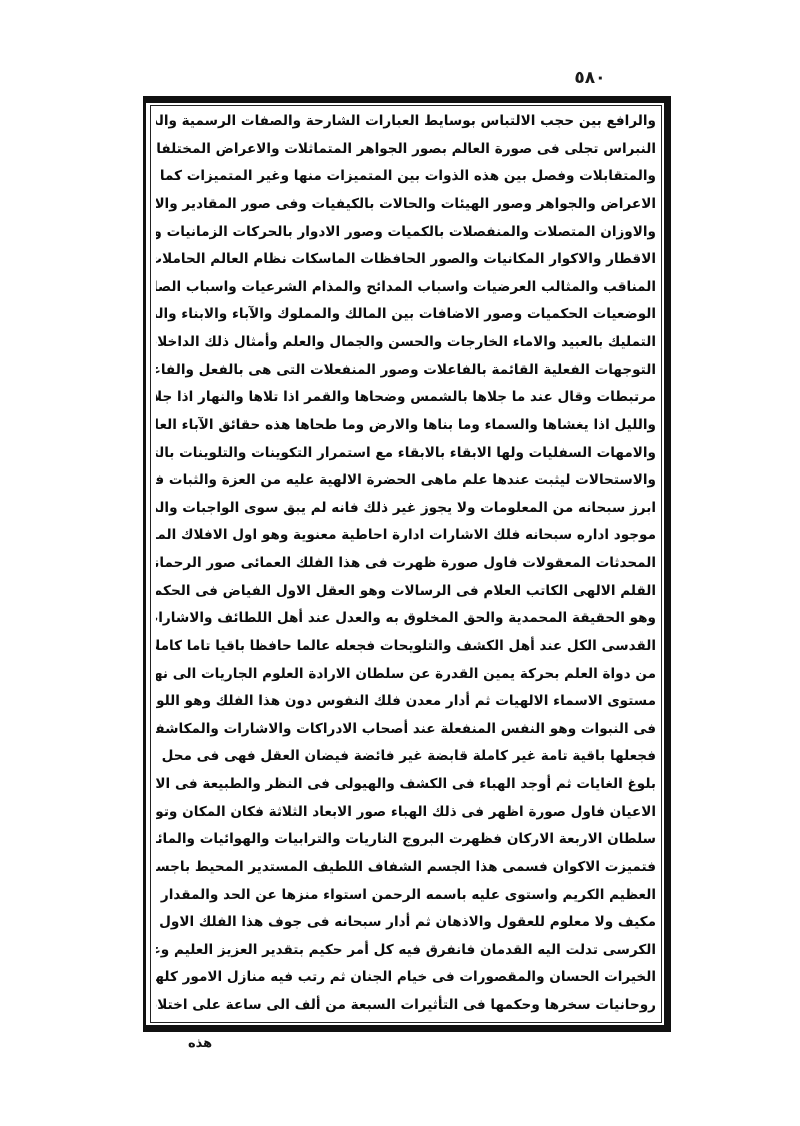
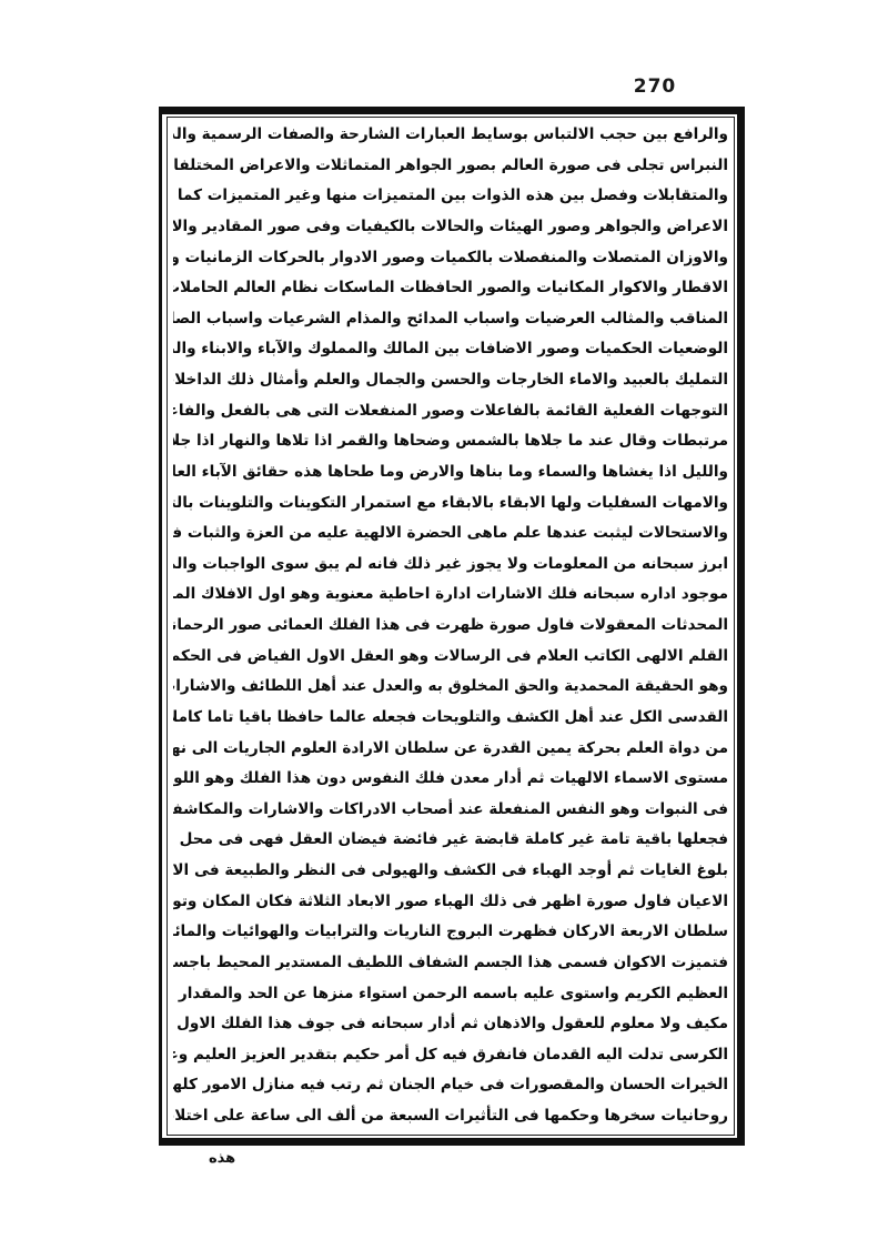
- ٥٨٠
+ 270
  والرافع بين حجب الالتباس بوسايط العبارات الشارحة والصفات الرسمية وال
  النبراس تجلى فى صورة العالم بصور الجواهر المتماثلات والاعراض المختلفا
  والمتقابلات وفصل بين هذه الذوات بين المتميزات منها وغير المتميزات كما
  الاعراض والجواهر وصور الهيئات والحالات بالكيفيات وفى صور المقادير والا
  والاوزان المتصلات والمنفصلات بالكميات وصور الادوار بالحركات الزمانيات و
  الاقطار والاكوار المكانيات والصور الحافظات الماسكات نظام العالم الحاملات
  المناقب والمثالب العرضيات واسباب المدائح والمذام الشرعيات واسباب الصل
  الوضعيات الحكميات وصور الاضافات بين المالك والمملوك والآباء والابناء والب
  التمليك بالعبيد والاماء الخارجات والحسن والجمال والعلم وأمثال ذلك الداخلا
  التوجهات الفعلية القائمة بالفاعلات وصور المنفعلات التى هى بالفعل والفاع
  مرتبطات وقال عند ما جلاها بالشمس وضحاها والقمر اذا تلاها والنهار اذا جل
  والليل اذا يغشاها والسماء وما بناها والارض وما طحاها هذه حقائق الآباء العل
  والامهات السفليات ولها الابقاء بالابقاء مع استمرار التكوينات والتلوينات بالت
  والاستحالات ليثبت عندها علم ماهى الحضرة الالهية عليه من العزة والثبات ف
  ابرز سبحانه من المعلومات ولا يجوز غير ذلك فانه لم يبق سوى الواجبات وال
  موجود اداره سبحانه فلك الاشارات ادارة احاطية معنوية وهو اول الافلاك الم
  المحدثات المعقولات فاول صورة ظهرت فى هذا الفلك العمائى صور الرحمان
  القلم الالهى الكاتب العلام فى الرسالات وهو العقل الاول الفياض فى الحكم
  وهو الحقيقة المحمدية والحق المخلوق به والعدل عند أهل اللطائف والاشارا
  القدسى الكل عند أهل الكشف والتلويحات فجعله عالما حافظا باقيا تاما كامل
  من دواة العلم بحركة يمين القدرة عن سلطان الارادة العلوم الجاريات الى نه
  مستوى الاسماء الالهيات ثم أدار معدن فلك النفوس دون هذا الفلك وهو اللو
  فى النبوات وهو النفس المنفعلة عند أصحاب الادراكات والاشارات والمكاشف
  فجعلها باقية تامة غير كاملة قابضة غير فائضة فيضان العقل فهى فى محل
  بلوغ الغايات ثم أوجد الهباء فى الكشف والهيولى فى النظر والطبيعة فى الا
  الاعيان فاول صورة اظهر فى ذلك الهباء صور الابعاد الثلاثة فكان المكان وتو
  سلطان الاربعة الاركان فظهرت البروج الناريات والترابيات والهوائيات والمائ
  فتميزت الاكوان فسمى هذا الجسم الشفاف اللطيف المستدير المحيط باجس
  العظيم الكريم واستوى عليه باسمه الرحمن استواء منزها عن الحد والمقدار
  مكيف ولا معلوم للعقول والاذهان ثم أدار سبحانه فى جوف هذا الفلك الاول
  الكرسى تدلت اليه القدمان فانفرق فيه كل أمر حكيم بتقدير العزيز العليم وع
  الخيرات الحسان والمقصورات فى خيام الجنان ثم رتب فيه منازل الامور كله
  روحانيات سخرها وحكمها فى التأثيرات السبعة من ألف الى ساعة على اختلا
  هذه
